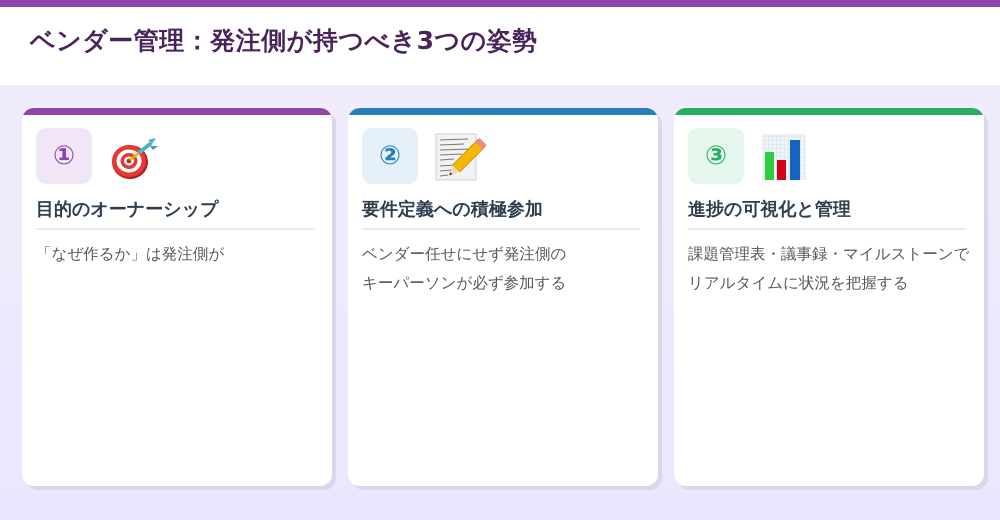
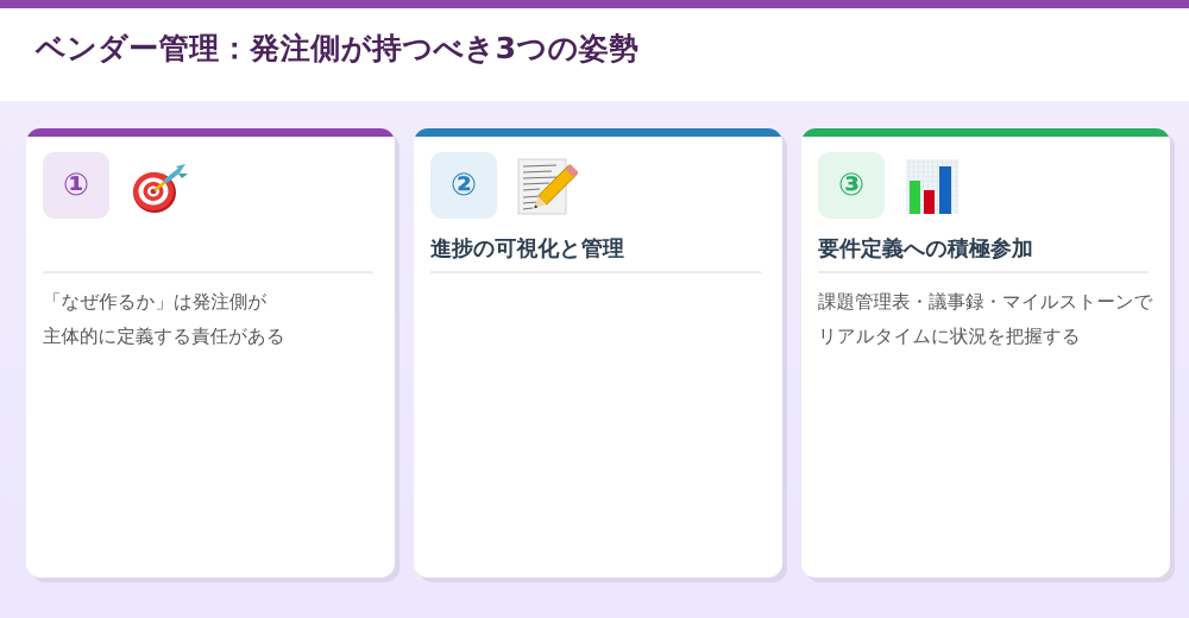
  ベンダー管理：発注側が持つべき3つの姿勢
  ①
- 目的のオーナーシップ
  「なぜ作るか」は発注側が
+ 主体的に定義する責任がある
  ②
- 要件定義への積極参加
+ 進捗の可視化と管理
- ベンダー任せにせず発注側の
- キーパーソンが必ず参加する
  ③
- 進捗の可視化と管理
+ 要件定義への積極参加
  課題管理表・議事録・マイルストーンで
  リアルタイムに状況を把握する
